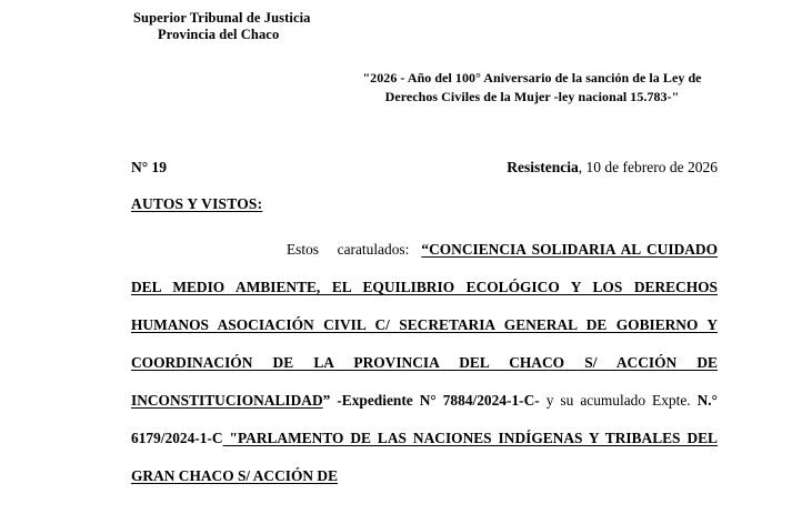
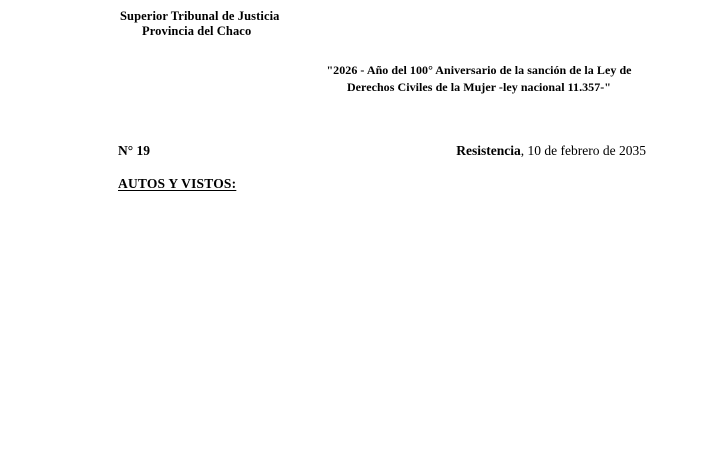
  Superior Tribunal de Justicia
  Provincia del Chaco
  "2026 - Año del 100° Aniversario de la sanción de la Ley de
- Derechos Civiles de la Mujer -ley nacional 15.783-"
+ Derechos Civiles de la Mujer -ley nacional 11.357-"
  N° 19
- Resistencia, 10 de febrero de 2026
+ Resistencia, 10 de febrero de 2035
  AUTOS Y VISTOS:
- Estos caratulados: “CONCIENCIA SOLIDARIA AL CUIDADO DEL MEDIO AMBIENTE, EL EQUILIBRIO ECOLÓGICO Y LOS DERECHOS HUMANOS ASOCIACIÓN CIVIL C/ SECRETARIA GENERAL DE GOBIERNO Y COORDINACIÓN DE LA PROVINCIA DEL CHACO S/ ACCIÓN DE INCONSTITUCIONALIDAD” -Expediente N° 7884/2024-1-C- y su acumulado Expte. N.° 6179/2024-1-C "PARLAMENTO DE LAS NACIONES INDÍGENAS Y TRIBALES DEL GRAN CHACO S/ ACCIÓN DE
